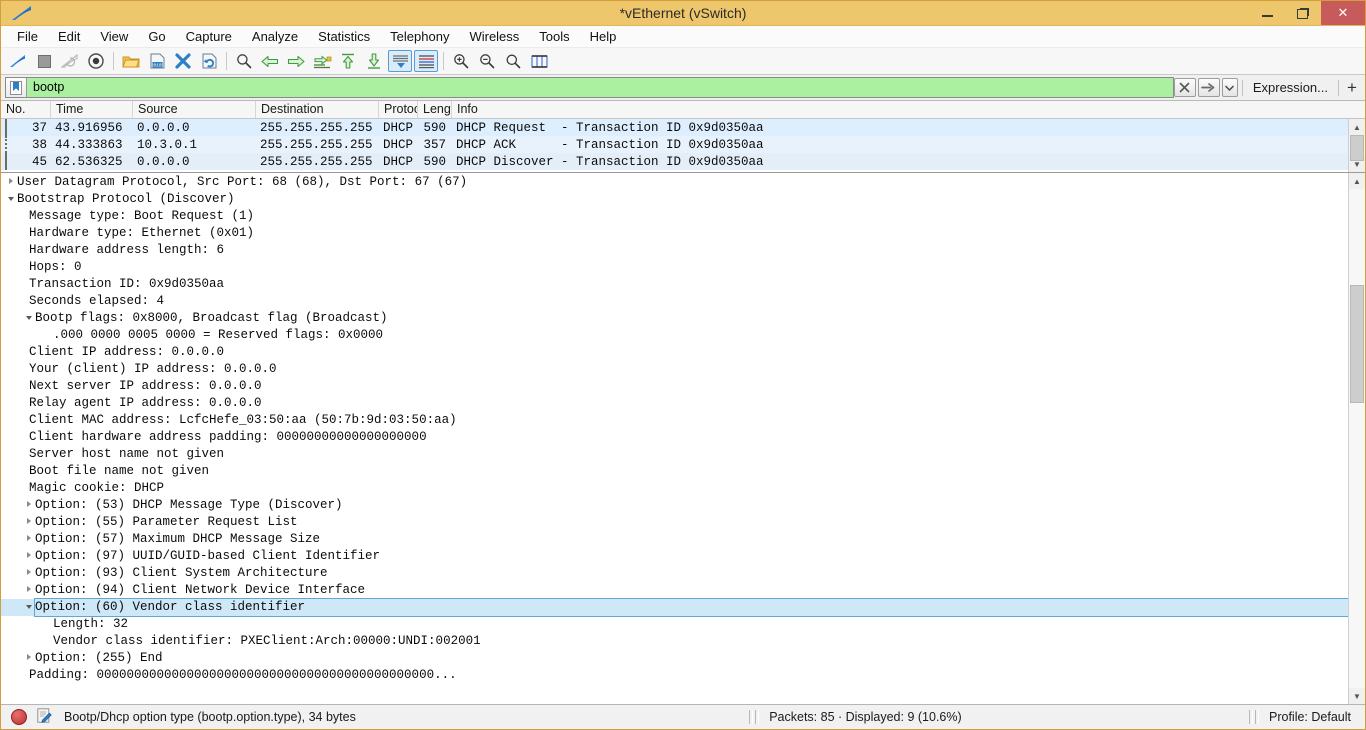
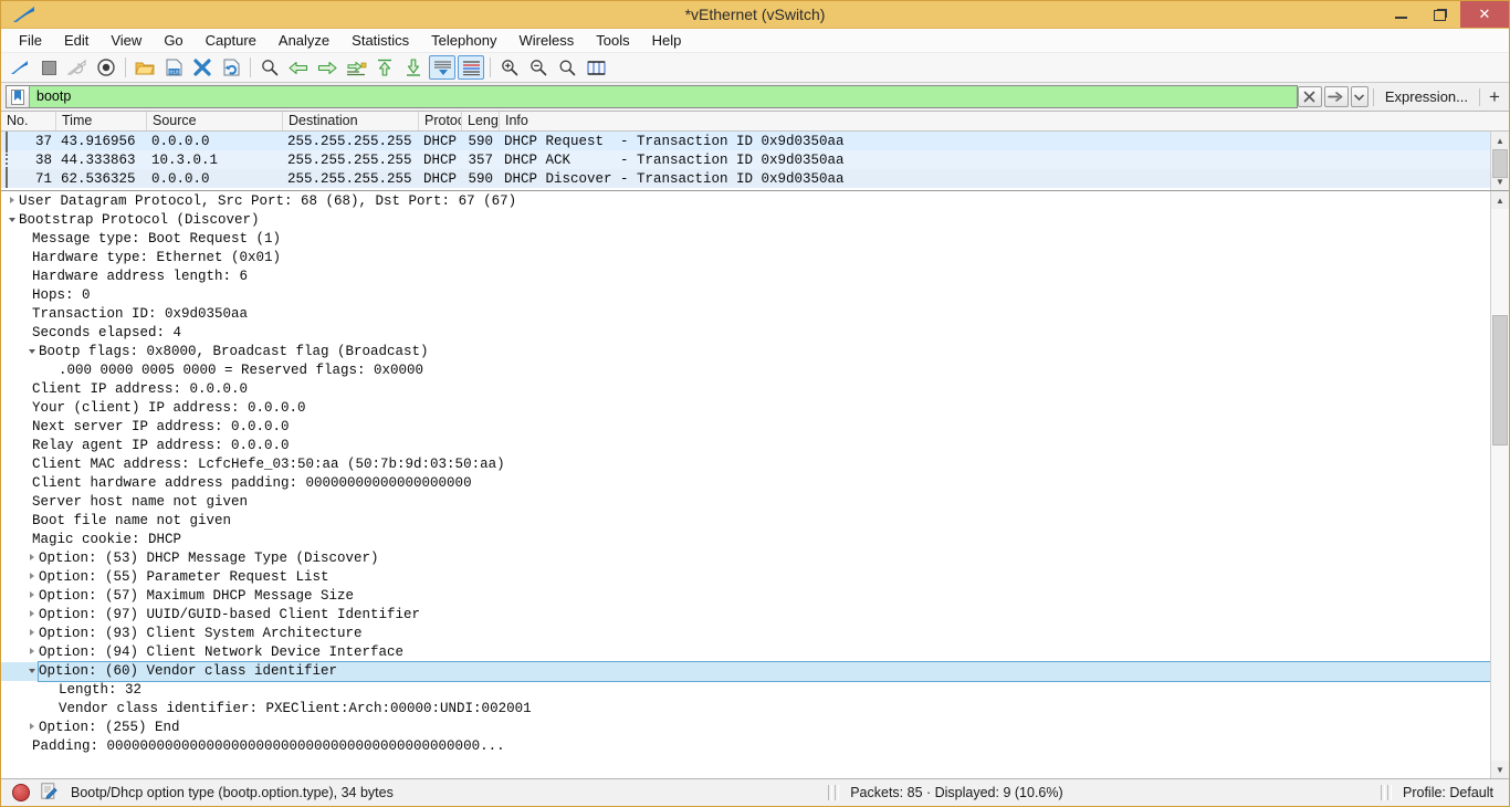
  *vEthernet (vSwitch)
  ✕
  File
  Edit
  View
  Go
  Capture
  Analyze
  Statistics
  Telephony
  Wireless
  Tools
  Help
  bootp
  Expression...
  +
  No.
  Time
  Source
  Destination
  Protoc
  Leng
  Info
  37
  43.916956
  0.0.0.0
  255.255.255.255
  DHCP
  590
  DHCP Request - Transaction ID 0x9d0350aa
  38
  44.333863
  10.3.0.1
  255.255.255.255
  DHCP
  357
  DHCP ACK - Transaction ID 0x9d0350aa
- 45
+ 71
  62.536325
  0.0.0.0
  255.255.255.255
  DHCP
  590
  DHCP Discover - Transaction ID 0x9d0350aa
  ▲
  ▼
  User Datagram Protocol, Src Port: 68 (68), Dst Port: 67 (67)
  Bootstrap Protocol (Discover)
  Message type: Boot Request (1)
  Hardware type: Ethernet (0x01)
  Hardware address length: 6
  Hops: 0
  Transaction ID: 0x9d0350aa
  Seconds elapsed: 4
  Bootp flags: 0x8000, Broadcast flag (Broadcast)
  .000 0000 0005 0000 = Reserved flags: 0x0000
  Client IP address: 0.0.0.0
  Your (client) IP address: 0.0.0.0
  Next server IP address: 0.0.0.0
  Relay agent IP address: 0.0.0.0
  Client MAC address: LcfcHefe_03:50:aa (50:7b:9d:03:50:aa)
  Client hardware address padding: 00000000000000000000
  Server host name not given
  Boot file name not given
  Magic cookie: DHCP
  Option: (53) DHCP Message Type (Discover)
  Option: (55) Parameter Request List
  Option: (57) Maximum DHCP Message Size
  Option: (97) UUID/GUID-based Client Identifier
  Option: (93) Client System Architecture
  Option: (94) Client Network Device Interface
  Option: (60) Vendor class identifier
  Length: 32
  Vendor class identifier: PXEClient:Arch:00000:UNDI:002001
  Option: (255) End
  Padding: 000000000000000000000000000000000000000000000...
  ▲
  ▼
  Bootp/Dhcp option type (bootp.option.type), 34 bytes
  Packets: 85 · Displayed: 9 (10.6%)
  Profile: Default
